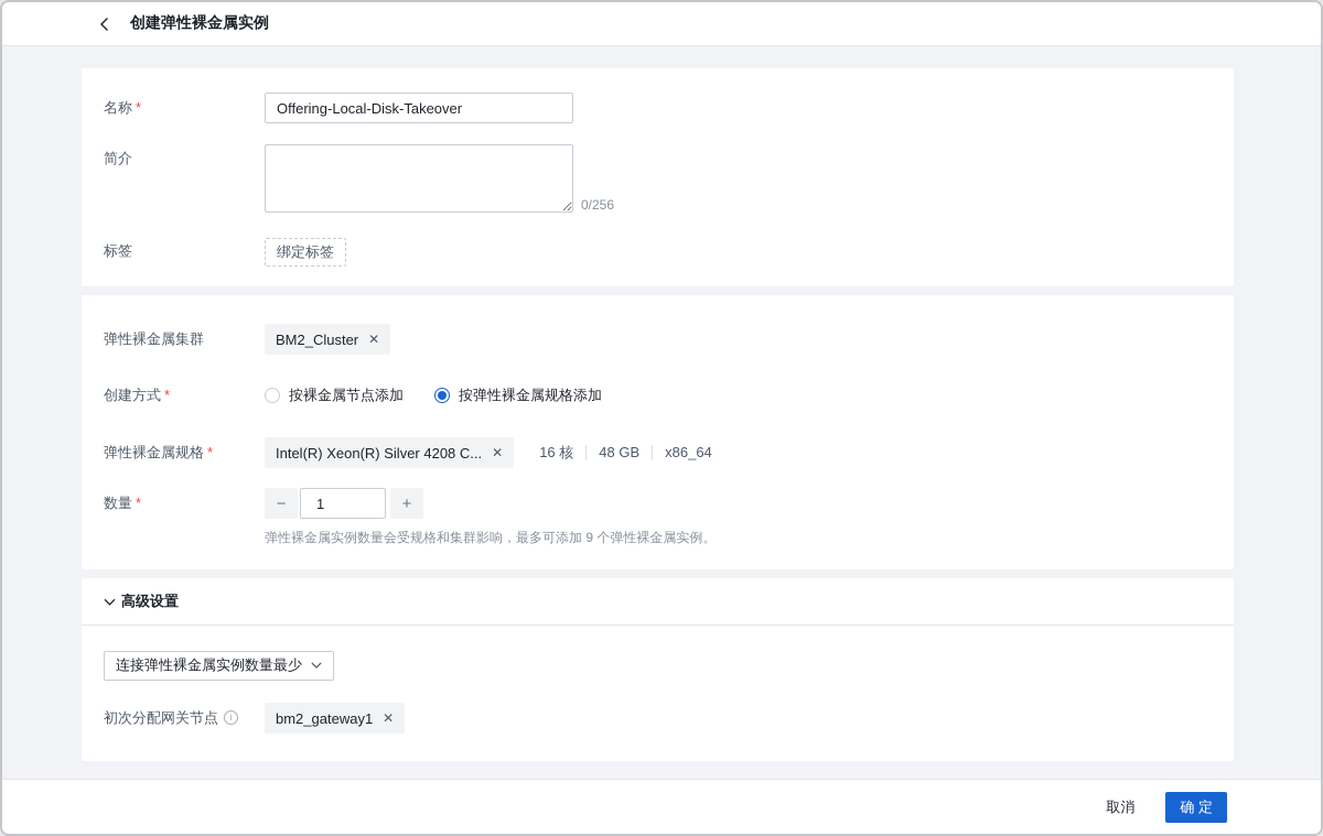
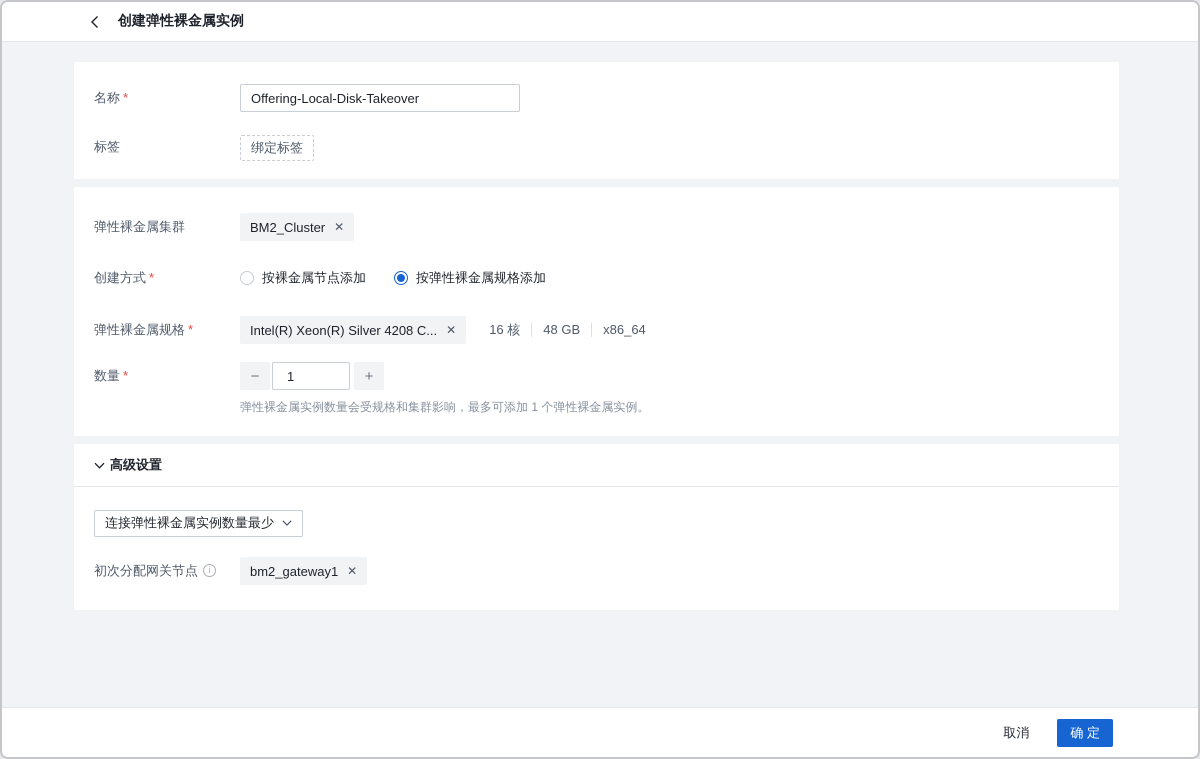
  创建弹性裸金属实例
  名称 *
  Offering-Local-Disk-Takeover
- 简介
- 0/256
  标签
  绑定标签
  弹性裸金属集群
  BM2_Cluster
  ✕
  创建方式 *
  按裸金属节点添加
  按弹性裸金属规格添加
  弹性裸金属规格 *
  Intel(R) Xeon(R) Silver 4208 C...
  ✕
  16 核
  48 GB
  x86_64
  数量 *
  −
  1
  +
- 弹性裸金属实例数量会受规格和集群影响，最多可添加 9 个弹性裸金属实例。
+ 弹性裸金属实例数量会受规格和集群影响，最多可添加 1 个弹性裸金属实例。
  高级设置
  连接弹性裸金属实例数量最少
  初次分配网关节点
  i
  bm2_gateway1
  ✕
  取消
  确 定
